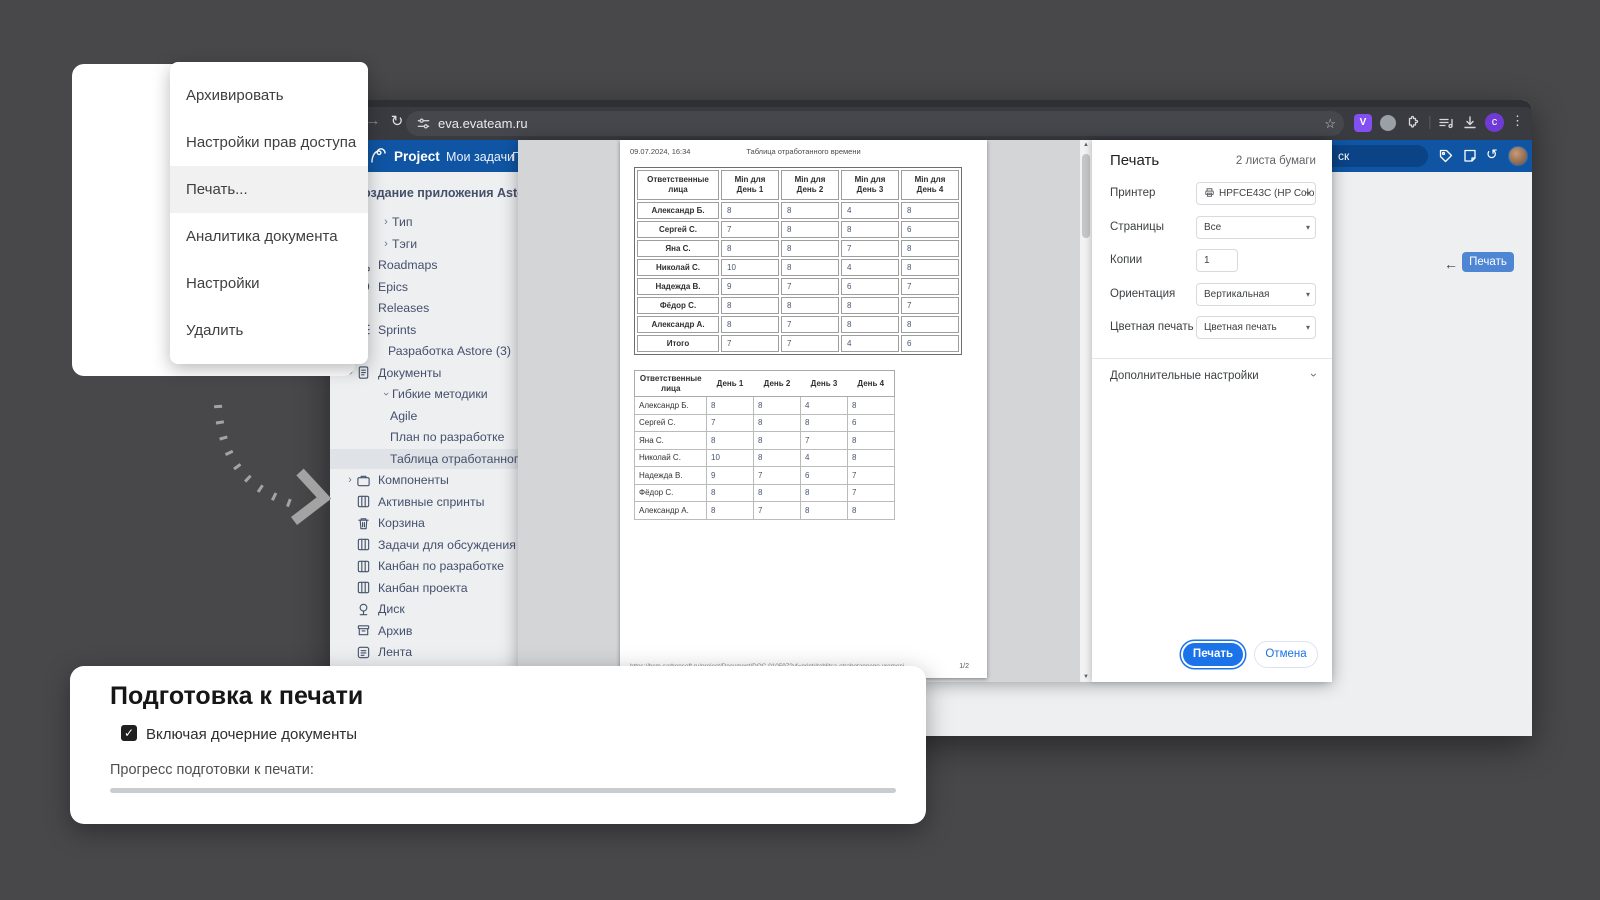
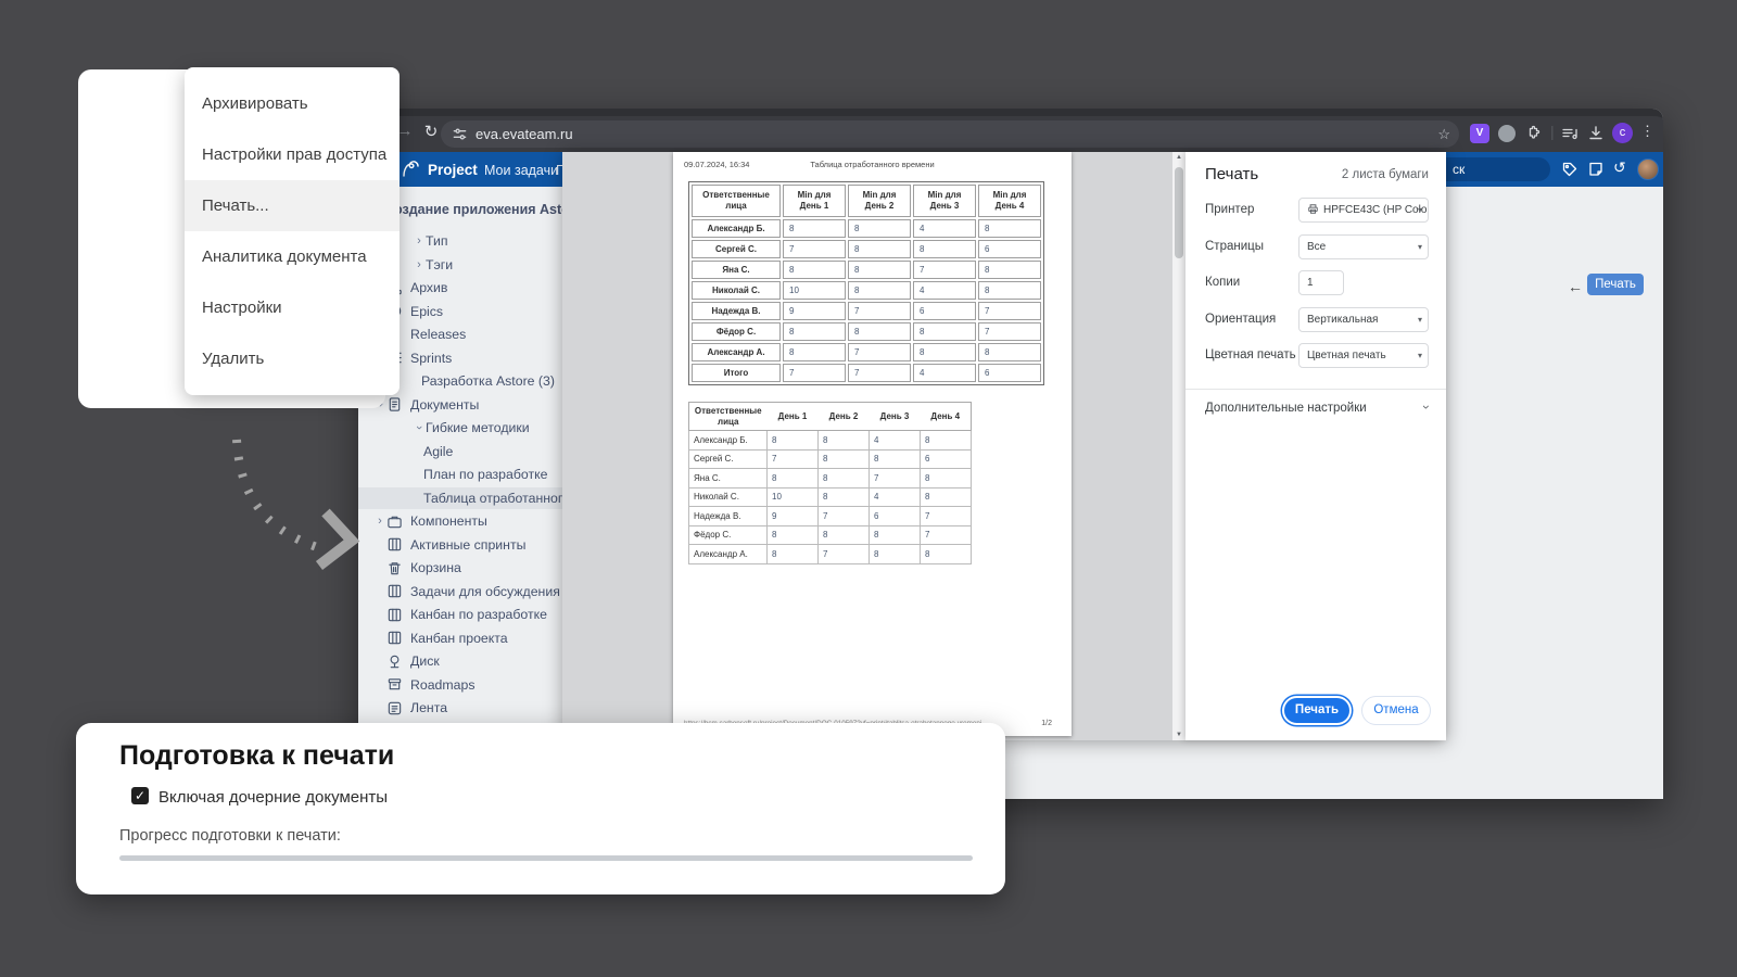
  →
  ↻
  eva.evateam.ru
  ☆
  V
  c
  ⋮
  Project
  Мои задачи
  ск
  ↺
  здание приложения Ast
  ›
  Тип
  ›
  Тэги
- Roadmaps
+ Архив
  Epics
  Releases
  Sprints
  Разработка Astore (3)
  Документы
  Гибкие методики
  Agile
  План по разработке
  Таблица отработанног
  ›
  Компоненты
  Активные спринты
  Корзина
  Задачи для обсуждения
  Канбан по разработке
  Канбан проекта
  Диск
- Архив
+ Roadmaps
  Лента
  ←
  Печать
  09.07.2024, 16:34
  Таблица отработанного времени
  Ответственные лица	Min для День 1	Min для День 2	Min для День 3	Min для День 4
  Александр Б.	8	8	4	8
  Сергей С.	7	8	8	6
  Яна С.	8	8	7	8
  Николай С.	10	8	4	8
  Надежда В.	9	7	6	7
  Фёдор С.	8	8	8	7
  Александр А.	8	7	8	8
  Итого	7	7	4	6
  Ответственные лица	День 1	День 2	День 3	День 4
  Александр Б.	8	8	4	8
  Сергей С.	7	8	8	6
  Яна С.	8	8	7	8
  Николай С.	10	8	4	8
  Надежда В.	9	7	6	7
  Фёдор С.	8	8	8	7
  Александр А.	8	7	8	8
  Печать
  2 листа бумаги
  Принтер
  HPFCE43C (HP Colo
  ▾
  Страницы
  Все
  ▾
  Копии
  1
  Ориентация
  Вертикальная
  ▾
  Цветная печать
  Цветная печать
  ▾
  Дополнительные настройки
  Печать
  Отмена
  Архивировать
  Настройки прав доступа
  Печать...
  Аналитика документа
  Настройки
  Удалить
  Подготовка к печати
  ✓
  Включая дочерние документы
  Прогресс подготовки к печати:
